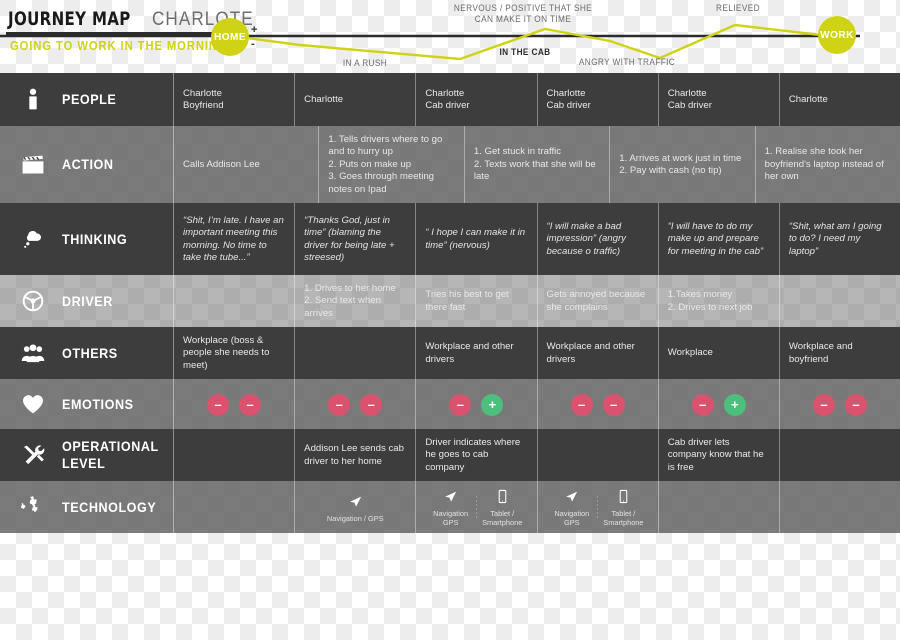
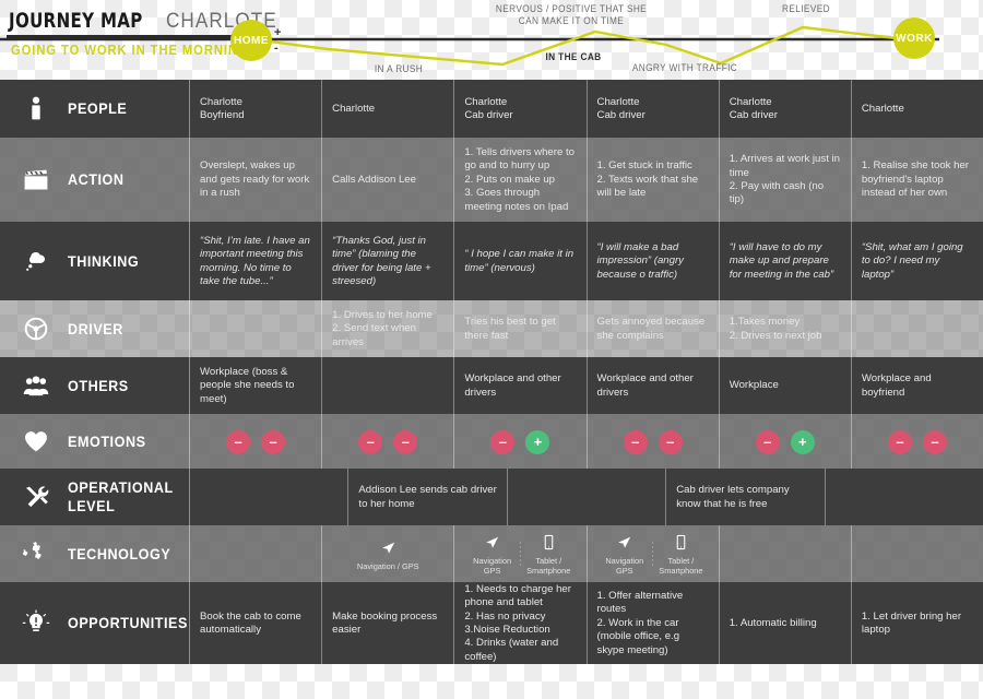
  JOURNEY MAP CHARLE
  GOING TO WORK IN THE MORNI
  HOME
  WORK
  +
  -
  IN A RUSH
  NERVOUS / POSITIVE THAT SHE
  CAN MAKE IT ON TIME
  IN THE CAB
  ANGRY WITH TRAFFIC
  RELIEVED
  PEOPLE
  Charlotte
  Boyfriend
  Charlotte
  Charlotte
  Cab driver
  Charlotte
  Cab driver
  Charlotte
  Cab driver
  Charlotte
  ACTION
+ Overslept, wakes up and gets ready for work in a rush
  Calls Addison Lee
  1. Tells drivers where to go and to hurry up
  2. Puts on make up
  3. Goes through meeting notes on Ipad
  1. Get stuck in traffic
  2. Texts work that she will be late
  1. Arrives at work just in time
  2. Pay with cash (no tip)
  1. Realise she took her boyfriend's laptop instead of her own
  THINKING
  “Shit, I’m late. I have an important meeting this morning. No time to take the tube...”
  “Thanks God, just in time” (blaming the driver for being late + streesed)
  “ I hope I can make it in time” (nervous)
  “I will make a bad impression” (angry because o traffic)
  “I will have to do my make up and prepare for meeting in the cab”
  “Shit, what am I going to do? I need my laptop”
  DRIVER
  1. Drives to her home
  2. Send text when arrives
  Tries his best to get there fast
  Gets annoyed because she complains
  1.Takes money
  2. Drives to next job
  OTHERS
  Workplace (boss & people she needs to meet)
  Workplace and other drivers
  Workplace and other drivers
  Workplace
  Workplace and boyfriend
  EMOTIONS
  –
  –
  –
  –
  –
  +
  –
  –
  –
  +
  –
  –
  OPERATIONAL LEVEL
  Addison Lee sends cab driver to her home
- Driver indicates where he goes to cab company
  Cab driver lets company know that he is free
  TECHNOLOGY
  Navigation / GPS
  Navigation
  GPS
  Tablet /
  Smartphone
  Navigation
  GPS
  Tablet /
  Smartphone
+ OPPORTUNITIES
+ Book the cab to come automatically
+ Make booking process easier
+ 1. Needs to charge her phone and tablet
+ 2. Has no privacy
+ 3.Noise Reduction
+ 4. Drinks (water and coffee)
+ 1. Offer alternative routes
+ 2. Work in the car (mobile office, e.g skype meeting)
+ 1. Automatic billing
+ 1. Let driver bring her laptop
